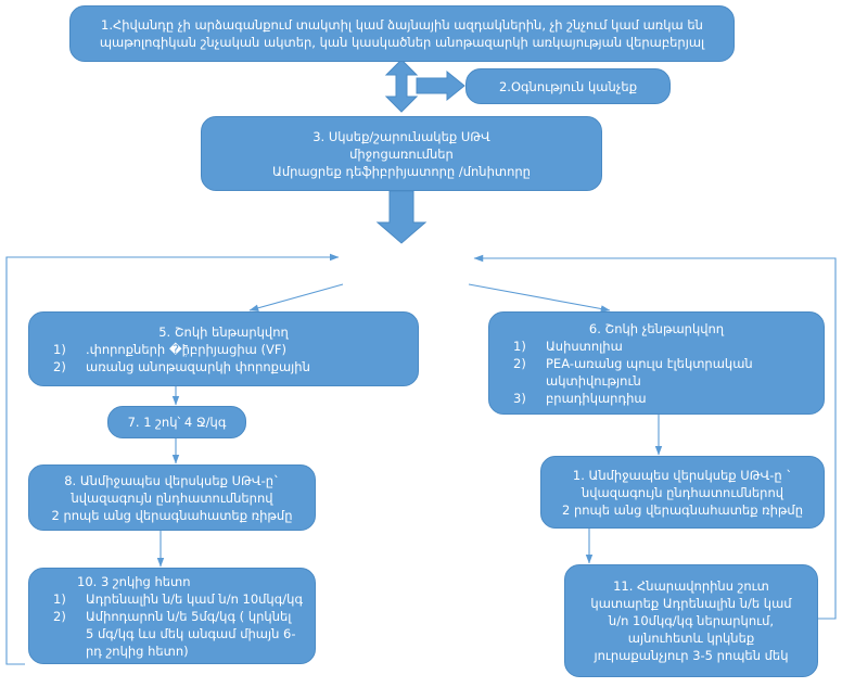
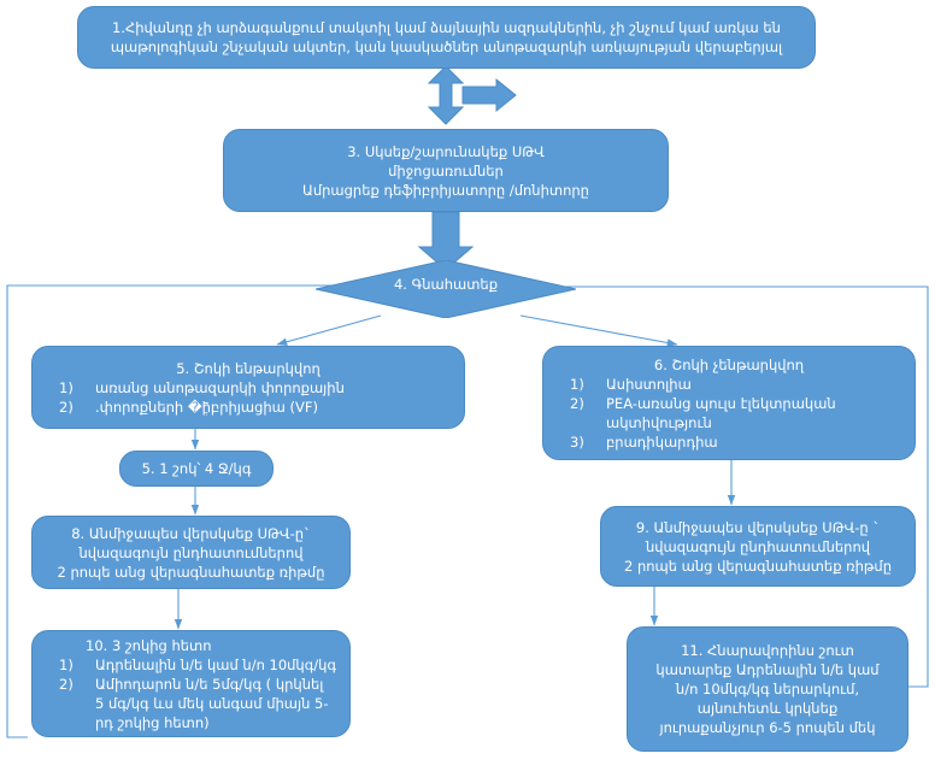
  1.Հիվանդը չի արձագանքում տակտիլ կամ ձայնային ազդակներին, չի շնչում կամ առկա են
  պաթոլոգիկան շնչական ակտեր, կան կասկածներ անոթազարկի առկայության վերաբերյալ
- 2.Օգնություն կանչեք
  3. Սկսեք/շարունակեք ՍԹՎ
  միջոցառումներ
  Ամրացրեք դեֆիբրիյատորը /մոնիտորը
+ 4. Գնահատեք
  5. Շոկի ենթարկվող
  1)
- .փորոքների �ֶֿիբրիյացիա (VF)
+ առանց անոթազարկի փորոքային
  2)
- առանց անոթազարկի փորոքային
+ .փորոքների �ֶֿիբրիյացիա (VF)
  6. Շոկի չենթարկվող
  1)
  Ասիստոլիա
  2)
  PEA-առանց պուլս էլեկտրական ակտիվություն
  3)
  բրադիկարդիա
- 7. 1 շոկ՝ 4 Ջ/կգ
+ 5. 1 շոկ՝ 4 Ջ/կգ
  8. Անմիջապես վերսկսեք ՍԹՎ-ը`
  նվազագույն ընդհատումներով
  2 րոպե անց վերագնահատեք ռիթմը
- 1. Անմիջապես վերսկսեք ՍԹՎ-ը `
+ 9. Անմիջապես վերսկսեք ՍԹՎ-ը `
  նվազագույն ընդհատումներով
  2 րոպե անց վերագնահատեք ռիթմը
  10. 3 շոկից հետո
  1)
  Ադրենալին ն/ե կամ ն/ո 10մկգ/կգ
  2)
- Ամիոդարոն ն/ե 5մգ/կգ ( կրկնել 5 մգ/կգ ևս մեկ անգամ միայն 6-րդ շոկից հետո)
+ Ամիոդարոն ն/ե 5մգ/կգ ( կրկնել 5 մգ/կգ ևս մեկ անգամ միայն 5-րդ շոկից հետո)
  11. Հնարավորինս շուտ
  կատարեք Ադրենալին ն/ե կամ
  ն/ո 10մկգ/կգ ներարկում,
  այնուհետև կրկնեք
- յուրաքանչյուր 3-5 րոպեն մեկ
+ յուրաքանչյուր 6-5 րոպեն մեկ
